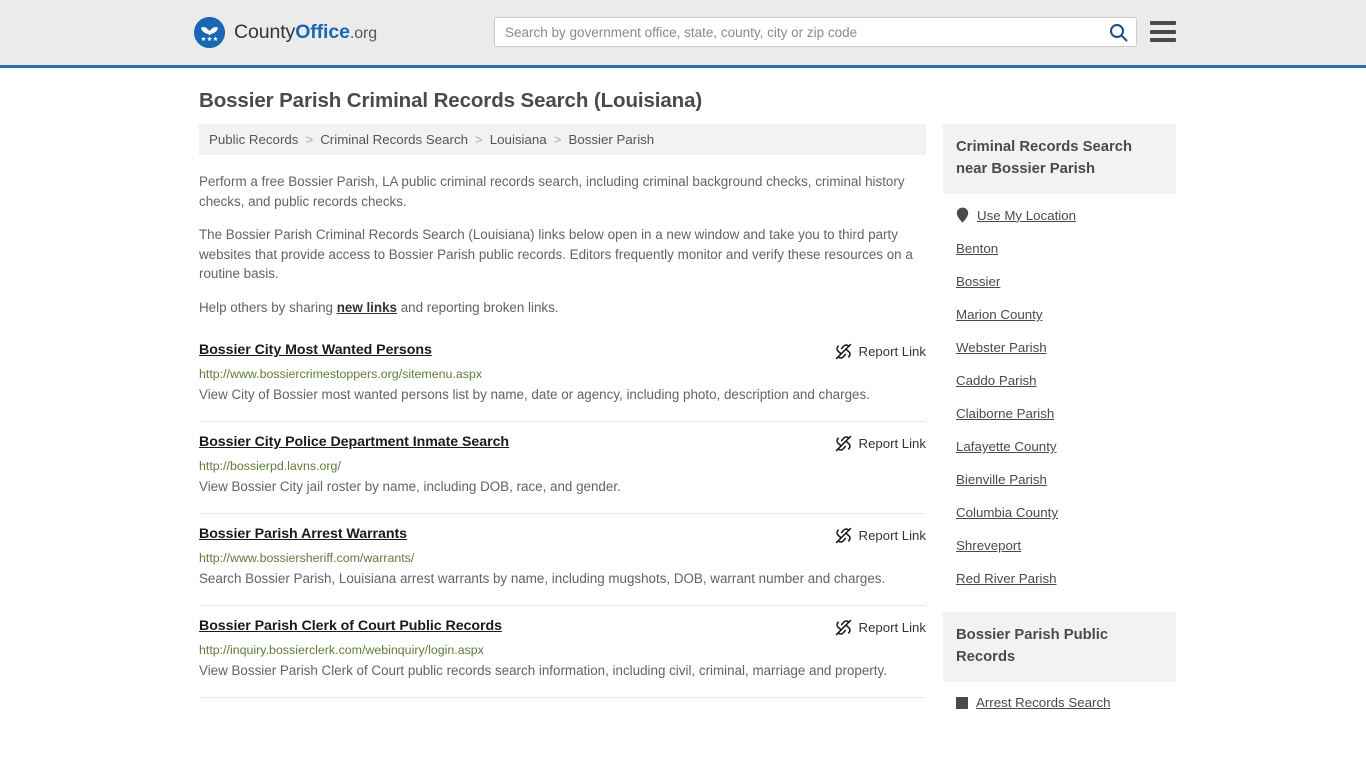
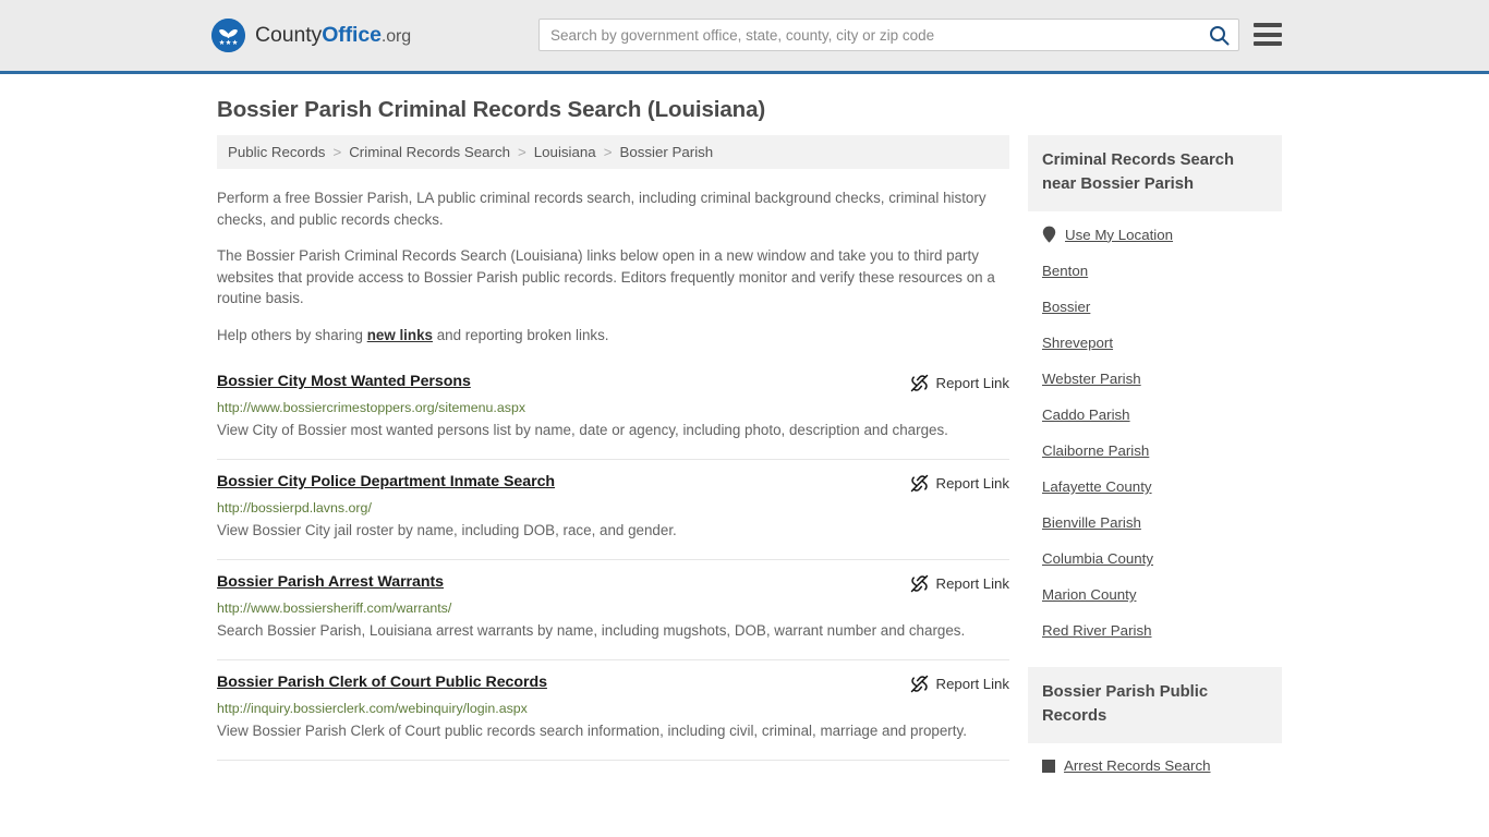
  CountyOffice.org
  Search by government office, state, county, city or zip code
  Bossier Parish Criminal Records Search (Louisiana)
  Public Records
  >
  Criminal Records Search
  >
  Louisiana
  >
  Bossier Parish
  Perform a free Bossier Parish, LA public criminal records search, including criminal background checks, criminal history checks, and public records checks.
  The Bossier Parish Criminal Records Search (Louisiana) links below open in a new window and take you to third party websites that provide access to Bossier Parish public records. Editors frequently monitor and verify these resources on a routine basis.
  Help others by sharing new links and reporting broken links.
  Bossier City Most Wanted Persons
  Report Link
  http://www.bossiercrimestoppers.org/sitemenu.aspx
  View City of Bossier most wanted persons list by name, date or agency, including photo, description and charges.
  Bossier City Police Department Inmate Search
  Report Link
  http://bossierpd.lavns.org/
  View Bossier City jail roster by name, including DOB, race, and gender.
  Bossier Parish Arrest Warrants
  Report Link
  http://www.bossiersheriff.com/warrants/
  Search Bossier Parish, Louisiana arrest warrants by name, including mugshots, DOB, warrant number and charges.
  Bossier Parish Clerk of Court Public Records
  Report Link
  http://inquiry.bossierclerk.com/webinquiry/login.aspx
  View Bossier Parish Clerk of Court public records search information, including civil, criminal, marriage and property.
  Criminal Records Search near Bossier Parish
  Use My Location
  Benton
  Bossier
- Marion County
+ Shreveport
  Webster Parish
  Caddo Parish
  Claiborne Parish
  Lafayette County
  Bienville Parish
  Columbia County
- Shreveport
+ Marion County
  Red River Parish
  Bossier Parish Public Records
  Arrest Records Search
